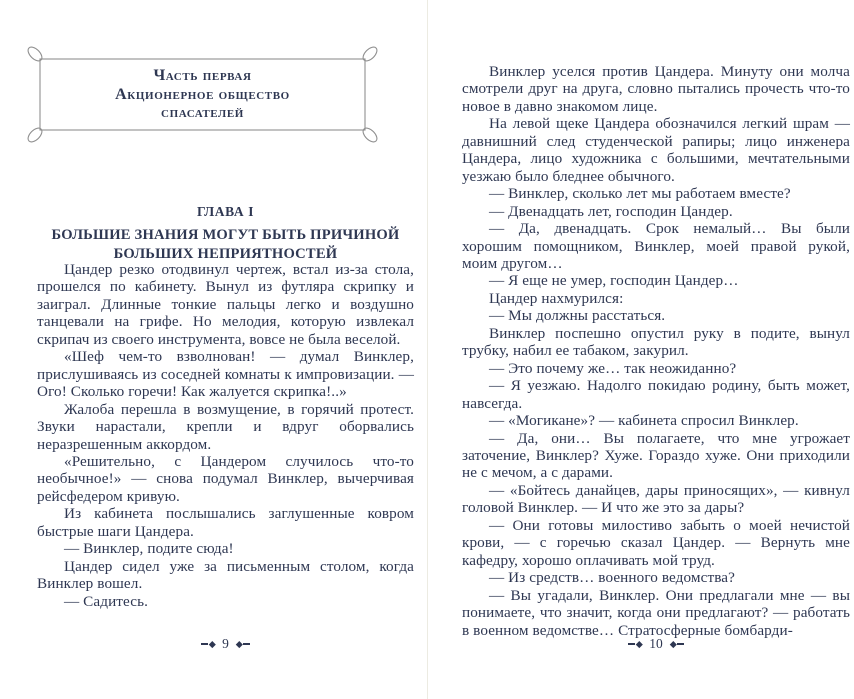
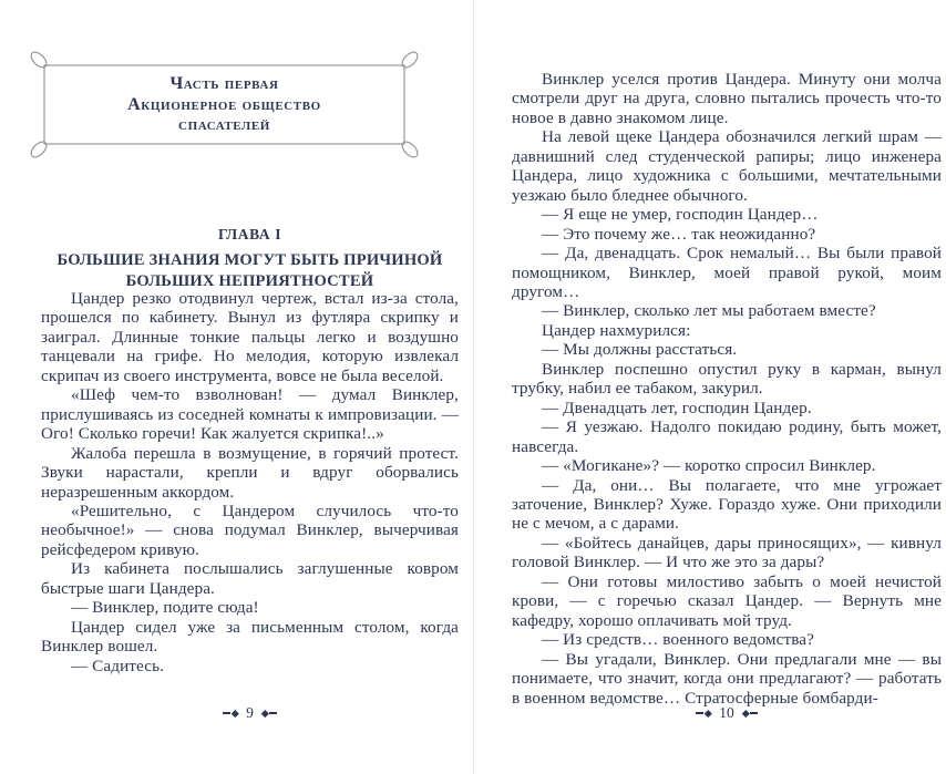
  Часть первая
  Акционерное общество
  спасателей
  ГЛАВА I
  БОЛЬШИЕ ЗНАНИЯ МОГУТ БЫТЬ ПРИЧИНОЙ
  БОЛЬШИХ НЕПРИЯТНОСТЕЙ
  Цандер резко отодвинул чертеж, встал из-за стола, прошелся по кабинету. Вынул из футляра скрипку и заиграл. Длинные тонкие пальцы легко и воздушно танцевали на грифе. Но мелодия, которую извлекал скрипач из своего инструмента, вовсе не была веселой.
  «Шеф чем-то взволнован! — думал Винклер, прислушиваясь из соседней комнаты к импровизации. — Ого! Сколько горечи! Как жалуется скрипка!..»
  Жалоба перешла в возмущение, в горячий протест. Звуки нарастали, крепли и вдруг оборвались неразрешенным аккордом.
  «Решительно, с Цандером случилось что-то необычное!» — снова подумал Винклер, вычерчивая рейсфедером кривую.
  Из кабинета послышались заглушенные ковром быстрые шаги Цандера.
  — Винклер, подите сюда!
  Цандер сидел уже за письменным столом, когда Винклер вошел.
  — Садитесь.
  9
  Винклер уселся против Цандера. Минуту они молча смотрели друг на друга, словно пытались прочесть что-то новое в давно знакомом лице.
  На левой щеке Цандера обозначился легкий шрам — давнишний след студенческой рапиры; лицо инженера Цандера, лицо художника с большими, мечтательными уезжаю было бледнее обычного.
- — Винклер, сколько лет мы работаем вместе?
+ — Я еще не умер, господин Цандер…
- — Двенадцать лет, господин Цандер.
+ — Это почему же… так неожиданно?
- — Да, двенадцать. Срок немалый… Вы были хорошим помощником, Винклер, моей правой рукой, моим другом…
+ — Да, двенадцать. Срок немалый… Вы были правой помощником, Винклер, моей правой рукой, моим другом…
- — Я еще не умер, господин Цандер…
+ — Винклер, сколько лет мы работаем вместе?
  Цандер нахмурился:
  — Мы должны расстаться.
- Винклер поспешно опустил руку в подите, вынул трубку, набил ее табаком, закурил.
+ Винклер поспешно опустил руку в карман, вынул трубку, набил ее табаком, закурил.
- — Это почему же… так неожиданно?
+ — Двенадцать лет, господин Цандер.
  — Я уезжаю. Надолго покидаю родину, быть может, навсегда.
- — «Могикане»? — кабинета спросил Винклер.
+ — «Могикане»? — коротко спросил Винклер.
  — Да, они… Вы полагаете, что мне угрожает заточение, Винклер? Хуже. Гораздо хуже. Они приходили не с мечом, а с дарами.
  — «Бойтесь данайцев, дары приносящих», — кивнул головой Винклер. — И что же это за дары?
  — Они готовы милостиво забыть о моей нечистой крови, — с горечью сказал Цандер. — Вернуть мне кафедру, хорошо оплачивать мой труд.
  — Из средств… военного ведомства?
  — Вы угадали, Винклер. Они предлагали мне — вы понимаете, что значит, когда они предлагают? — работать в военном ведомстве… Стратосферные бомбарди-
  10
